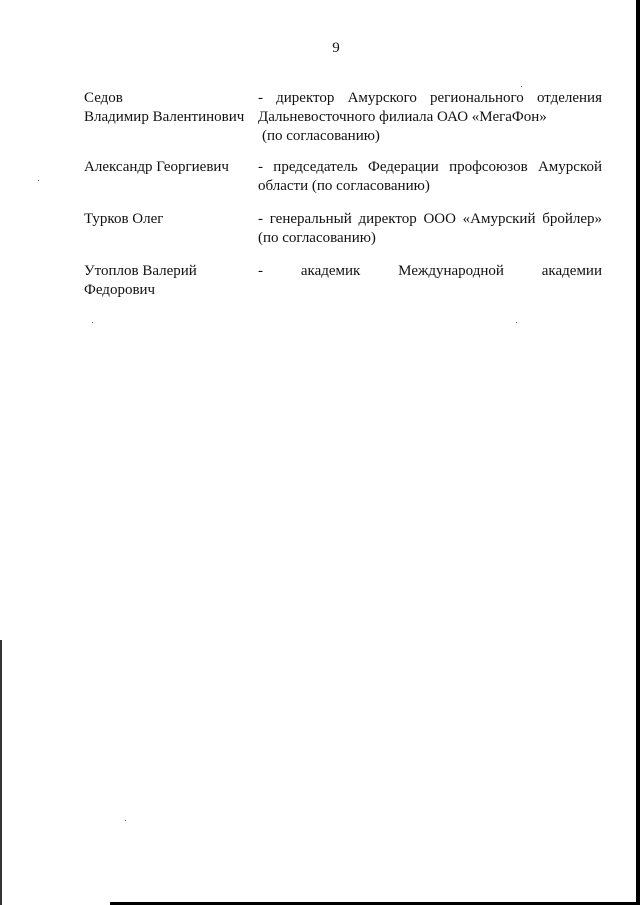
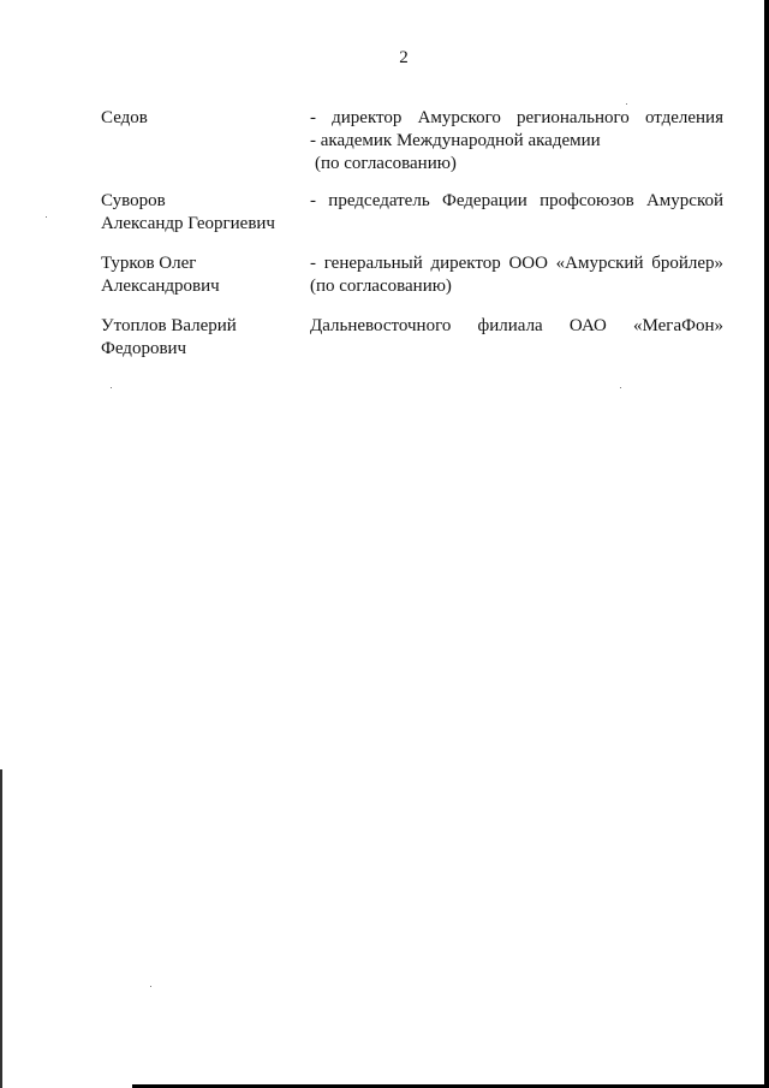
- 9
+ 2
  Седов
- Владимир Валентинович
  - директор Амурского регионального отделения
- Дальневосточного филиала ОАО «МегаФон»
+ - академик Международной академии
  (по согласованию)
+ Суворов
  Александр Георгиевич
  - председатель Федерации профсоюзов Амурской
- области (по согласованию)
  Турков Олег
+ Александрович
  - генеральный директор ООО «Амурский бройлер»
  (по согласованию)
  Утоплов Валерий
  Федорович
- - академик Международной академии
+ Дальневосточного филиала ОАО «МегаФон»
